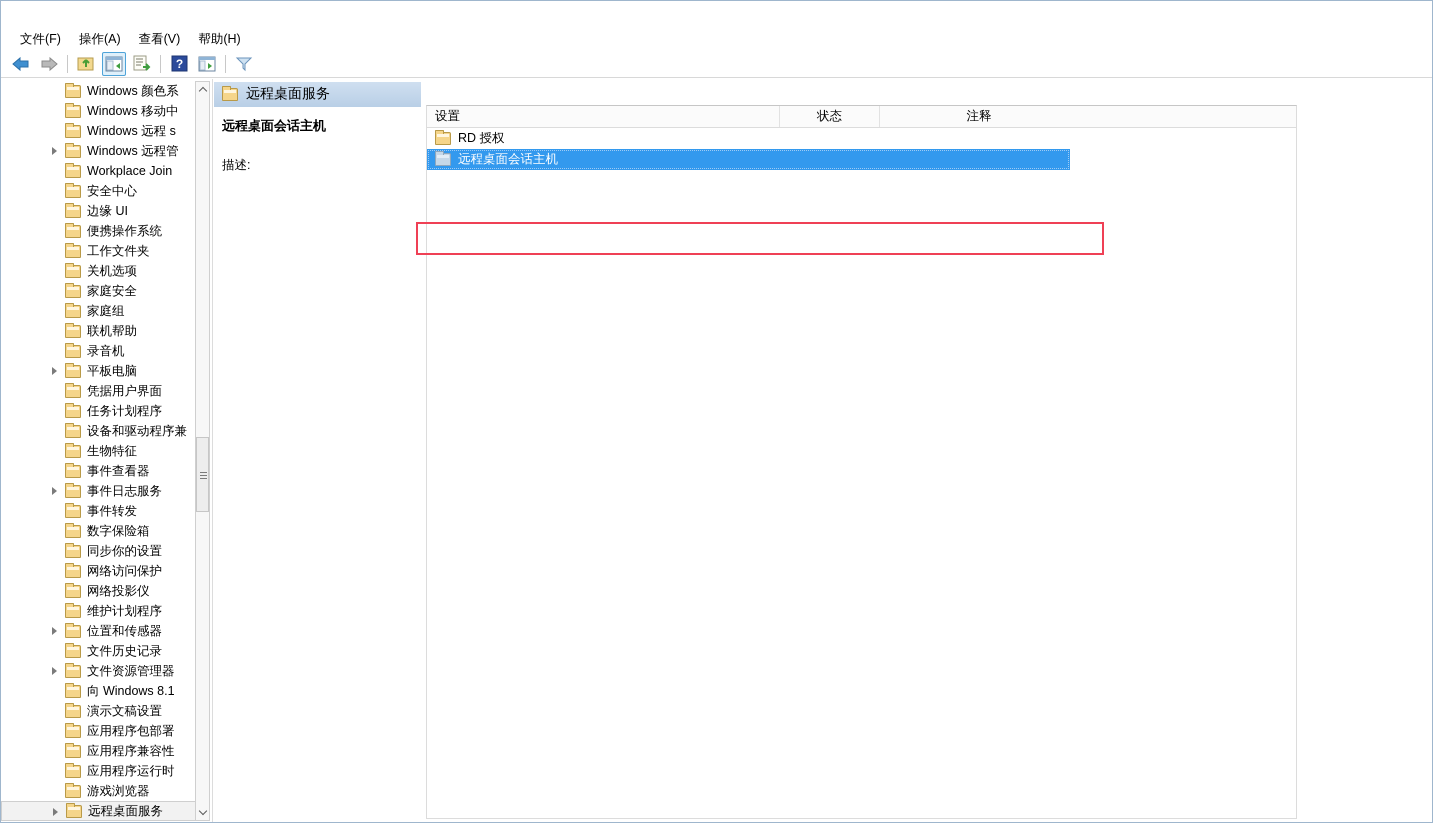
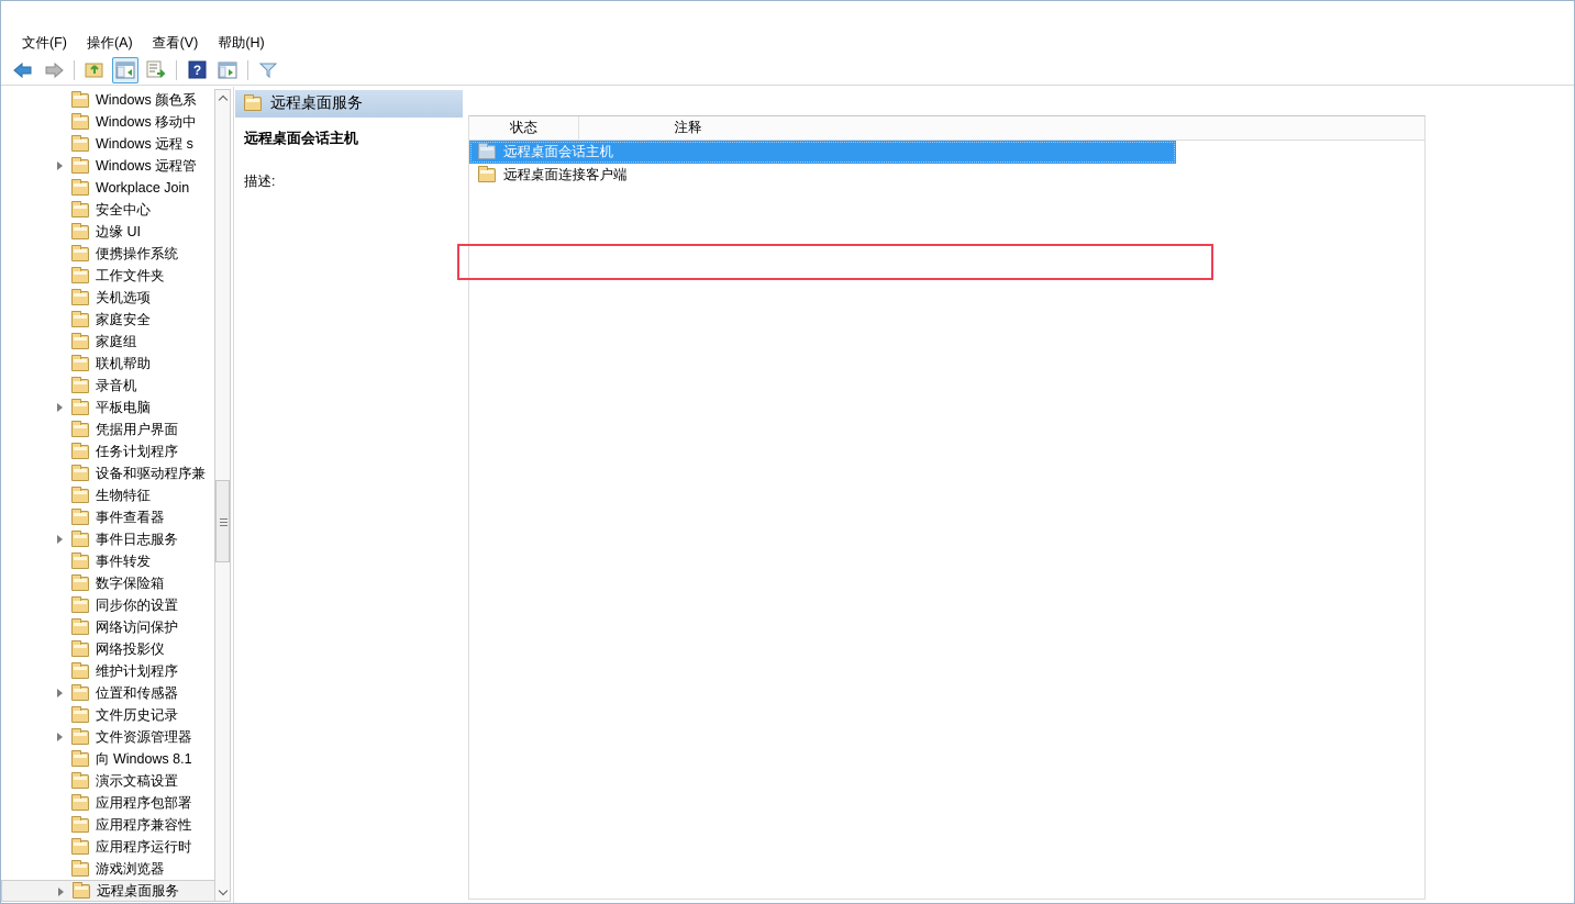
  文件(F)
  操作(A)
  查看(V)
  帮助(H)
  ?
  Windows 颜色系
  Windows 移动中
  Windows 远程 s
  Windows 远程管
  Workplace Join
  安全中心
  边缘 UI
  便携操作系统
  工作文件夹
  关机选项
  家庭安全
  家庭组
  联机帮助
  录音机
  平板电脑
  凭据用户界面
  任务计划程序
  设备和驱动程序兼
  生物特征
  事件查看器
  事件日志服务
  事件转发
  数字保险箱
  同步你的设置
  网络访问保护
  网络投影仪
  维护计划程序
  位置和传感器
  文件历史记录
  文件资源管理器
  向 Windows 8.1
  演示文稿设置
  应用程序包部署
  应用程序兼容性
  应用程序运行时
  游戏浏览器
  远程桌面服务
  远程桌面服务
  远程桌面会话主机
  描述:
- 设置
  状态
  注释
- RD 授权
  远程桌面会话主机
+ 远程桌面连接客户端
